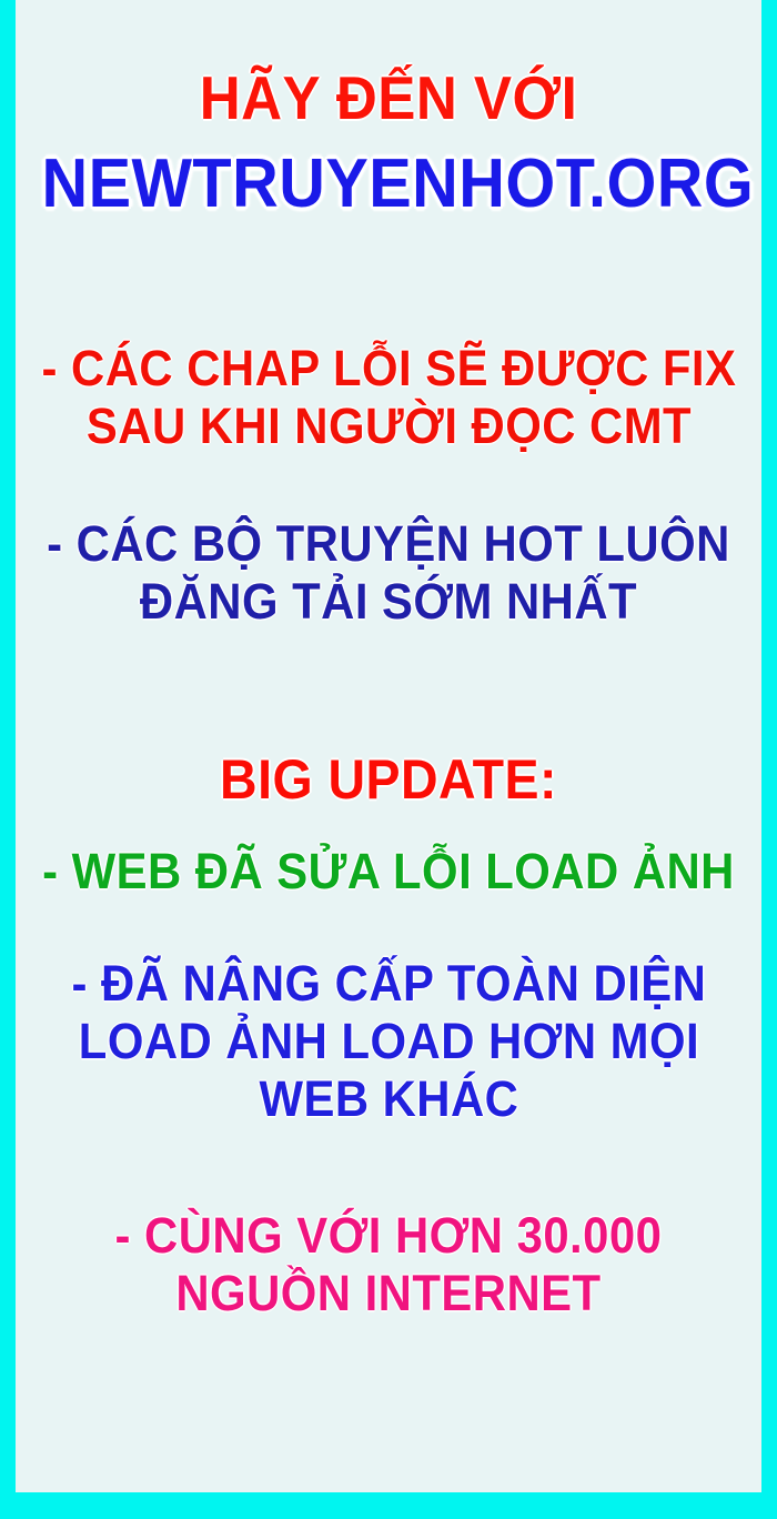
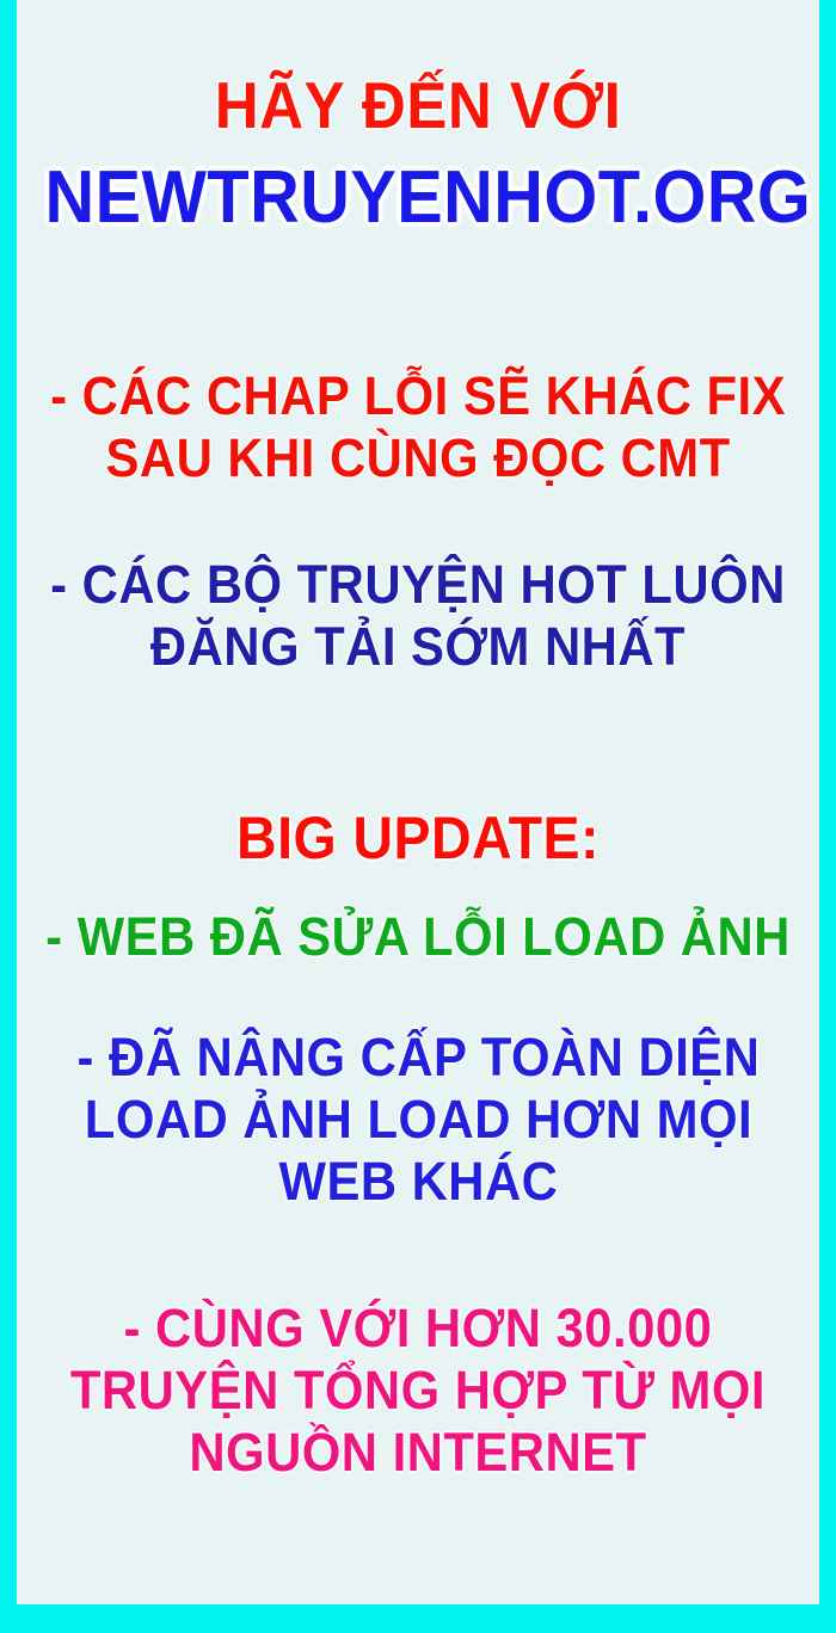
  HÃY ĐẾN VỚI
  NEWTRUYENHOT.ORG
- - CÁC CHAP LỖI SẼ ĐƯỢC FIX
+ - CÁC CHAP LỖI SẼ KHÁC FIX
- SAU KHI NGƯỜI ĐỌC CMT
+ SAU KHI CÙNG ĐỌC CMT
  - CÁC BỘ TRUYỆN HOT LUÔN
  ĐĂNG TẢI SỚM NHẤT
  BIG UPDATE:
  - WEB ĐÃ SỬA LỖI LOAD ẢNH
  - ĐÃ NÂNG CẤP TOÀN DIỆN
  LOAD ẢNH LOAD HƠN MỌI
  WEB KHÁC
  - CÙNG VỚI HƠN 30.000
+ TRUYỆN TỔNG HỢP TỪ MỌI
  NGUỒN INTERNET
